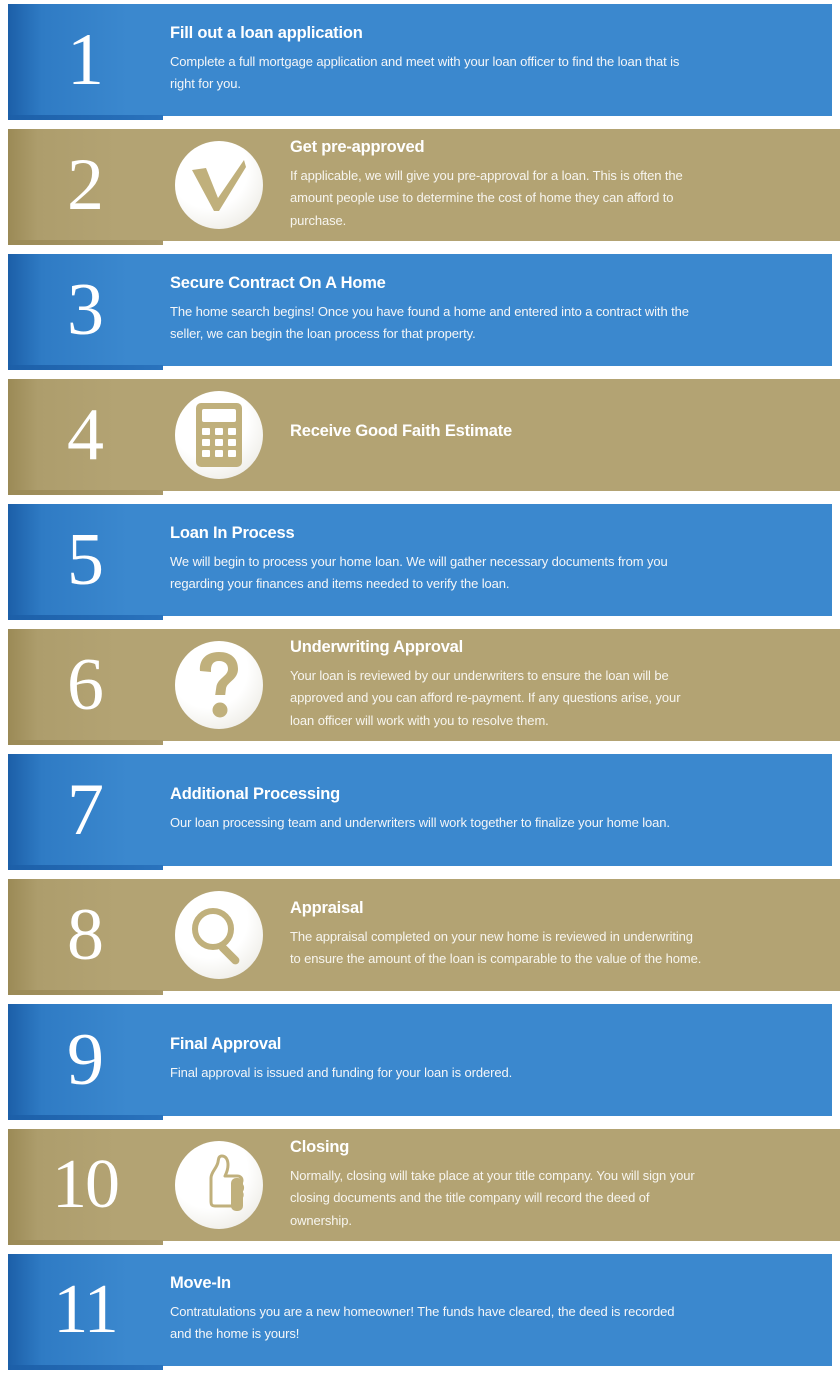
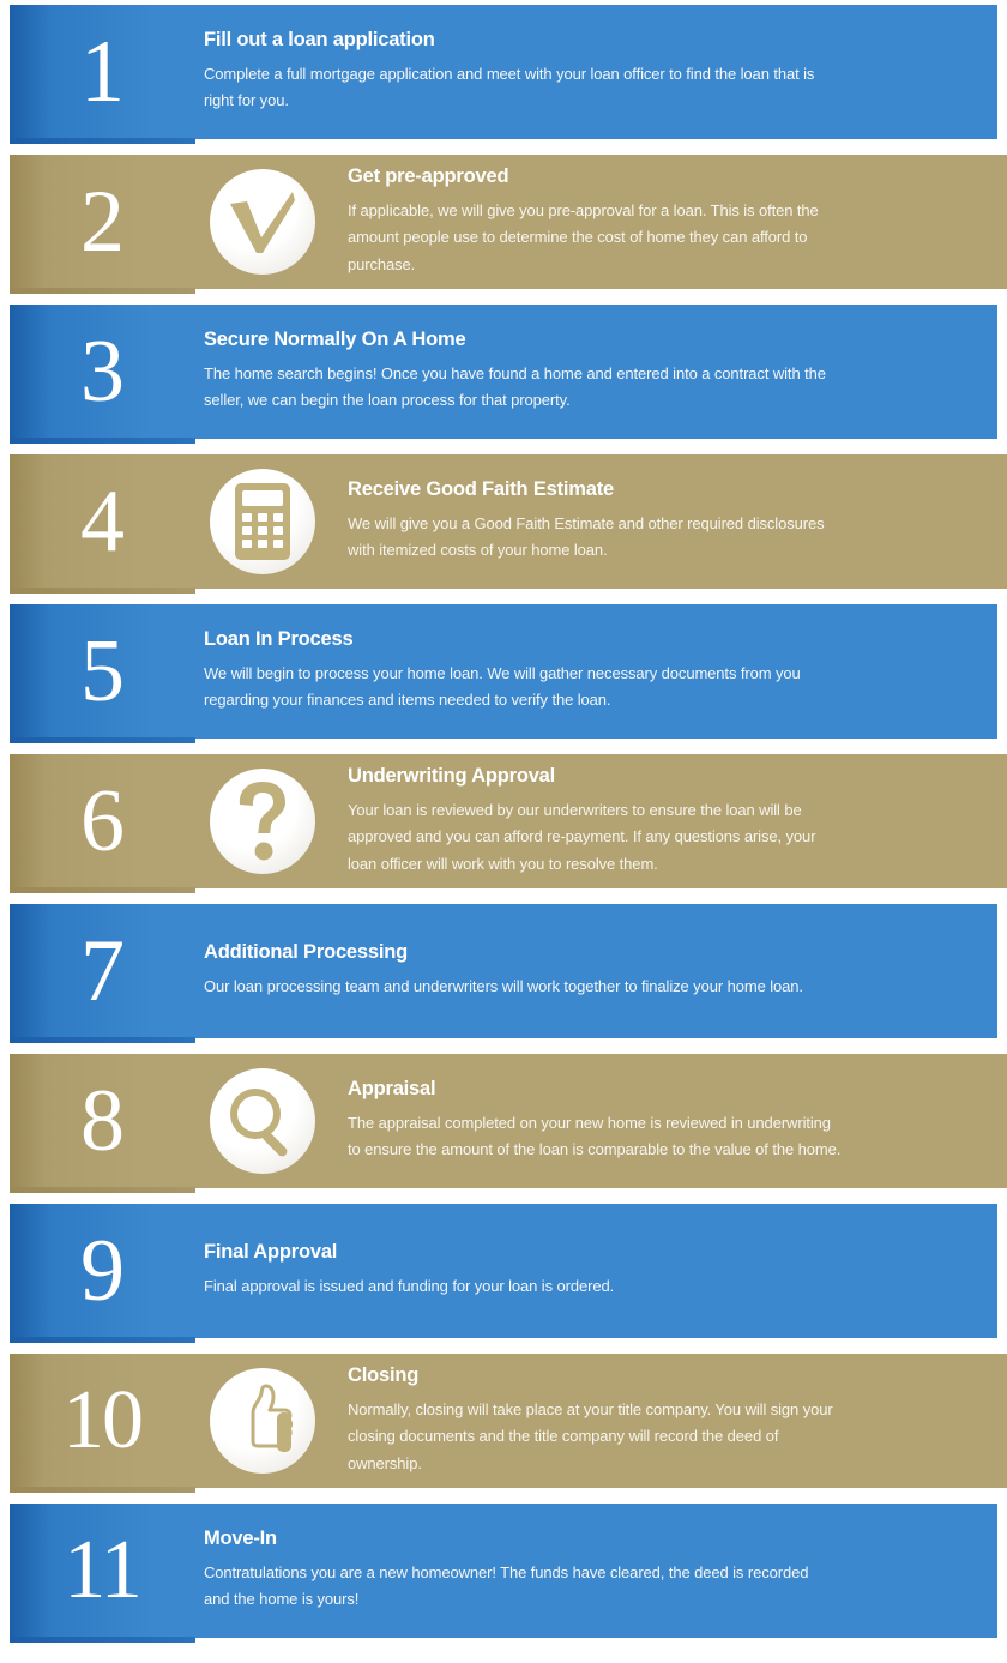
  1
  Fill out a loan application
  Complete a full mortgage application and meet with your loan officer to find the loan that is right for you.
  2
  Get pre-approved
  If applicable, we will give you pre-approval for a loan. This is often the amount people use to determine the cost of home they can afford to purchase.
  3
- Secure Contract On A Home
+ Secure Normally On A Home
  The home search begins! Once you have found a home and entered into a contract with the seller, we can begin the loan process for that property.
  4
  Receive Good Faith Estimate
+ We will give you a Good Faith Estimate and other required disclosures with itemized costs of your home loan.
  5
  Loan In Process
  We will begin to process your home loan. We will gather necessary documents from you regarding your finances and items needed to verify the loan.
  6
  Underwriting Approval
  Your loan is reviewed by our underwriters to ensure the loan will be approved and you can afford re-payment. If any questions arise, your loan officer will work with you to resolve them.
  7
  Additional Processing
  Our loan processing team and underwriters will work together to finalize your home loan.
  8
  Appraisal
  The appraisal completed on your new home is reviewed in underwriting to ensure the amount of the loan is comparable to the value of the home.
  9
  Final Approval
  Final approval is issued and funding for your loan is ordered.
  10
  Closing
  Normally, closing will take place at your title company. You will sign your closing documents and the title company will record the deed of ownership.
  11
  Move-In
  Contratulations you are a new homeowner! The funds have cleared, the deed is recorded and the home is yours!
